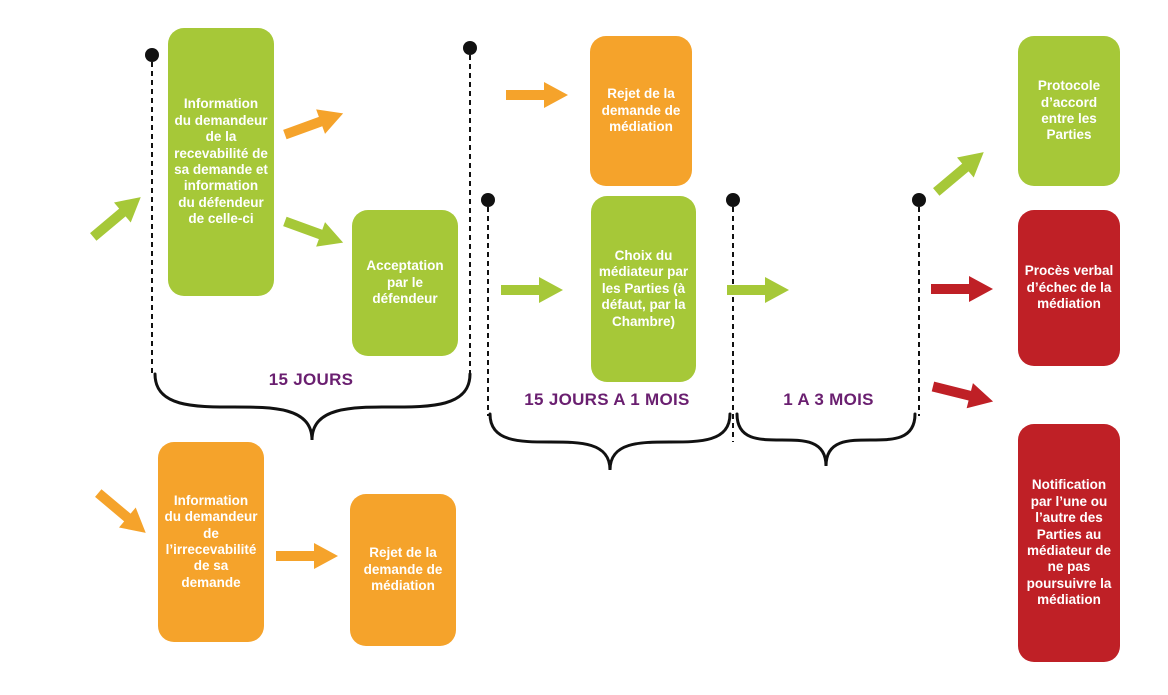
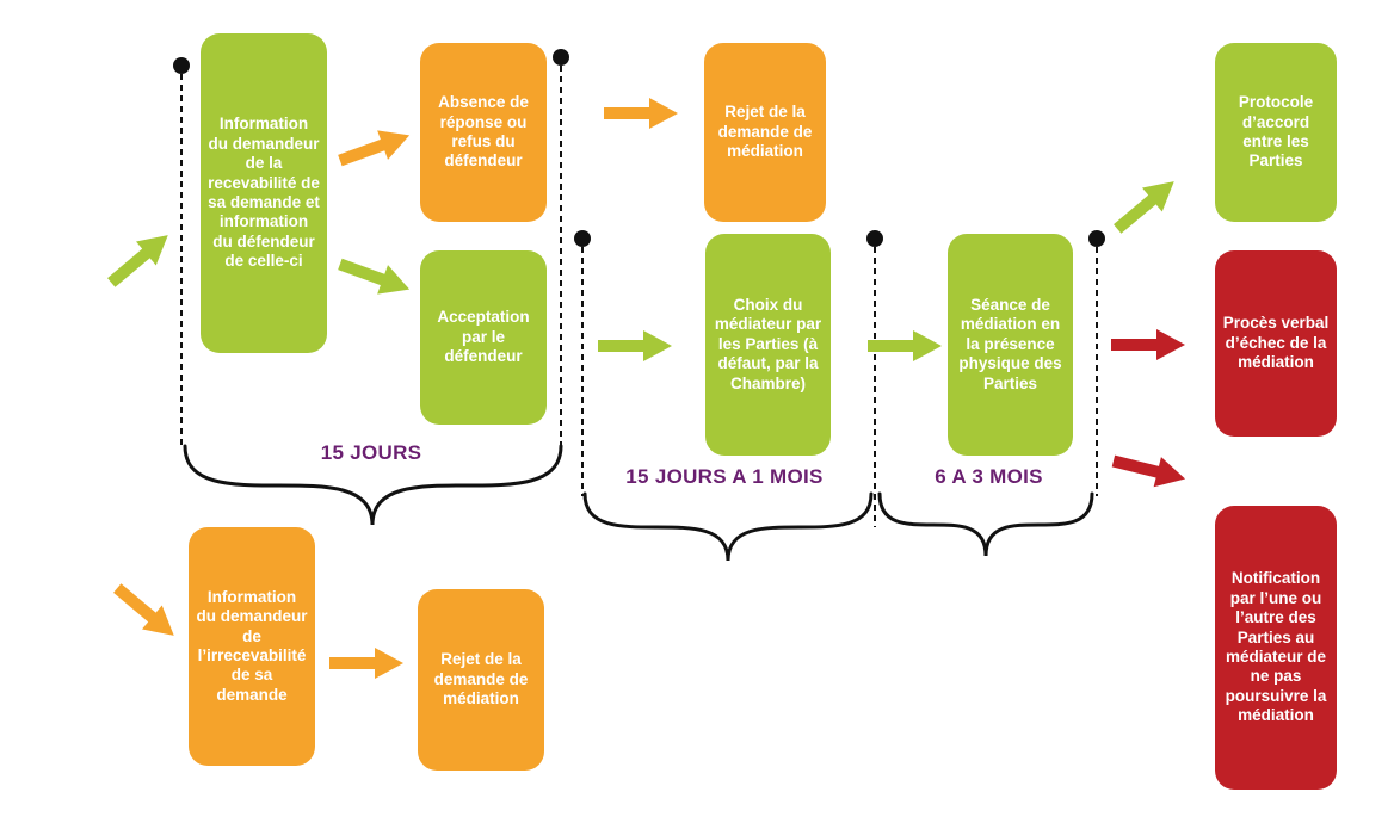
  Information du demandeur de la recevabilité de sa demande et information du défendeur de celle-ci
+ Absence de réponse ou refus du défendeur
  Acceptation par le défendeur
  Rejet de la demande de médiation
  Choix du médiateur par les Parties (à défaut, par la Chambre)
+ Séance de médiation en la présence physique des Parties
  Protocole d’accord entre les Parties
  Procès verbal d’échec de la médiation
  Notification par l’une ou l’autre des Parties au médiateur de ne pas poursuivre la médiation
  Information du demandeur de l’irrecevabilité de sa demande
  Rejet de la demande de médiation
  15 JOURS
  15 JOURS A 1 MOIS
- 1 A 3 MOIS
+ 6 A 3 MOIS
